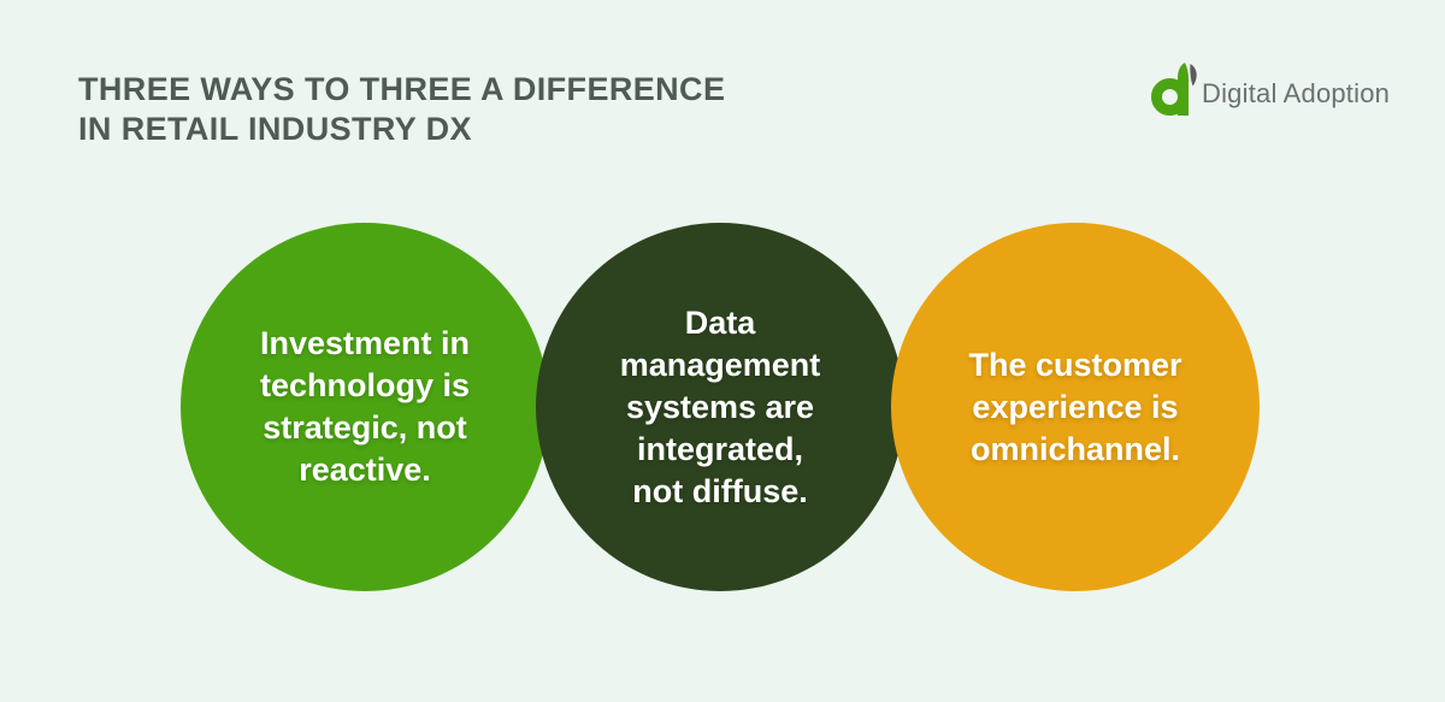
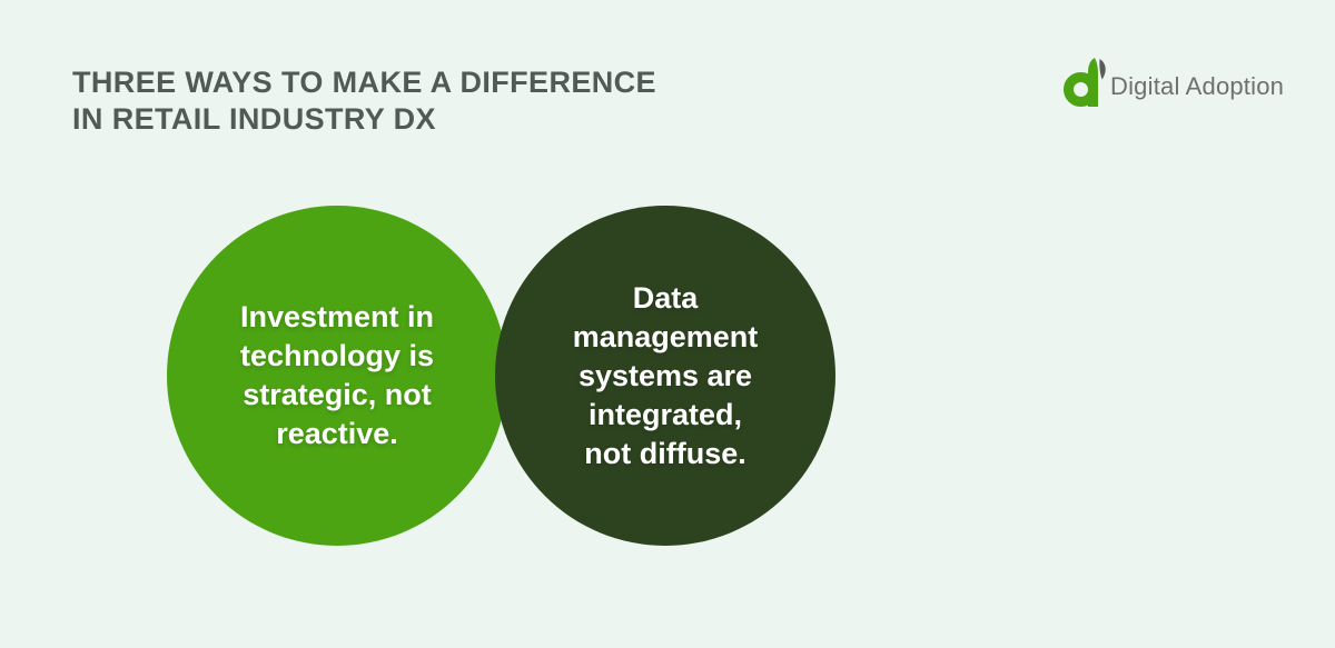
- THREE WAYS TO THREE A DIFFERENCE
+ THREE WAYS TO MAKE A DIFFERENCE
  IN RETAIL INDUSTRY DX
  Digital Adoption
  Investment in
  technology is
  strategic, not
  reactive.
  Data
  management
  systems are
  integrated,
  not diffuse.
- The customer
- experience is
- omnichannel.
